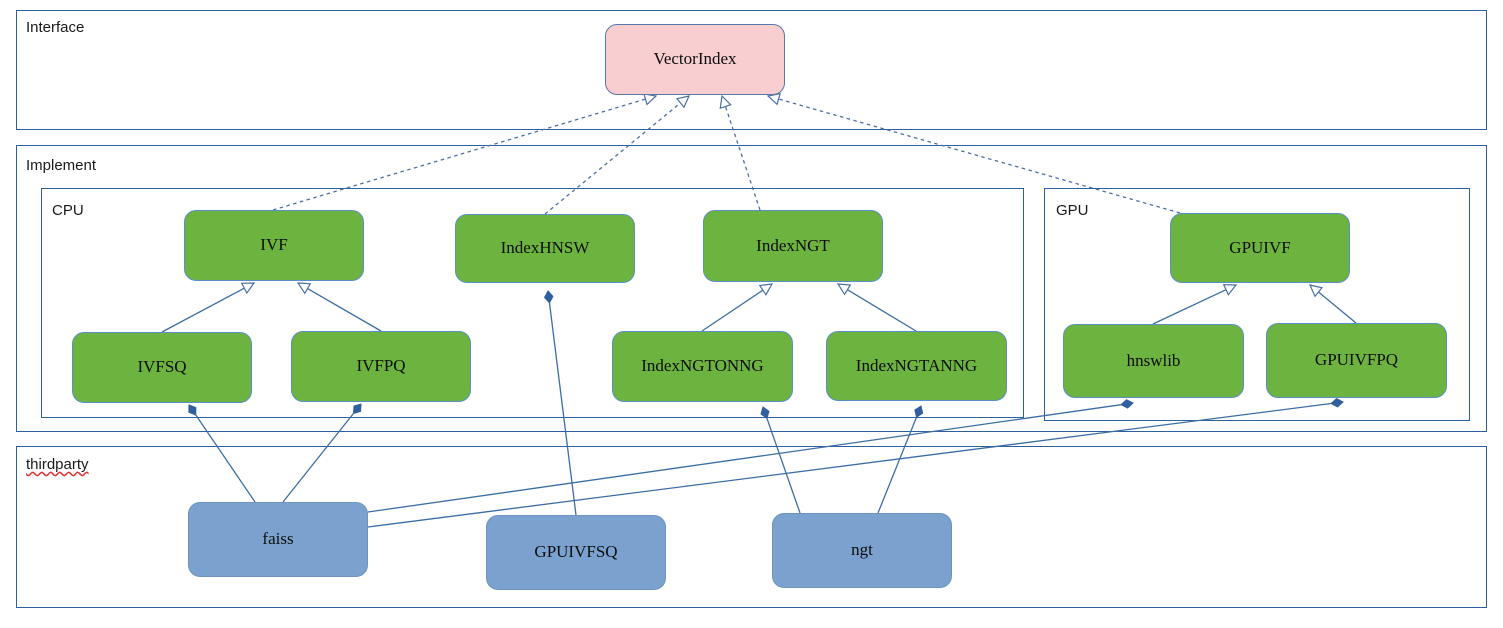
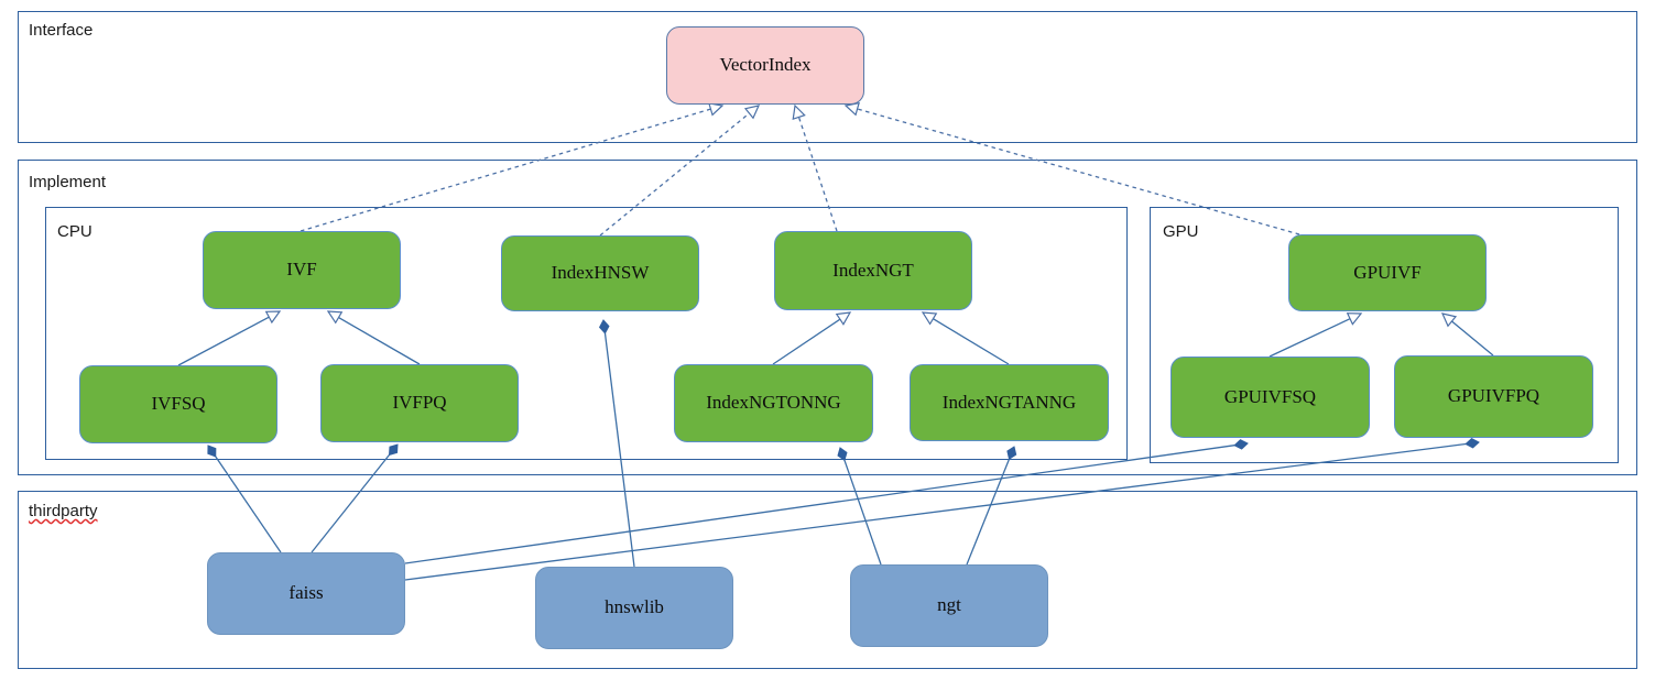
  Interface
  Implement
  CPU
  GPU
  thirdparty
  VectorIndex
  IVF
  IndexHNSW
  IndexNGT
  GPUIVF
  IVFSQ
  IVFPQ
  IndexNGTONNG
  IndexNGTANNG
- hnswlib
+ GPUIVFSQ
  GPUIVFPQ
  faiss
- GPUIVFSQ
+ hnswlib
  ngt
